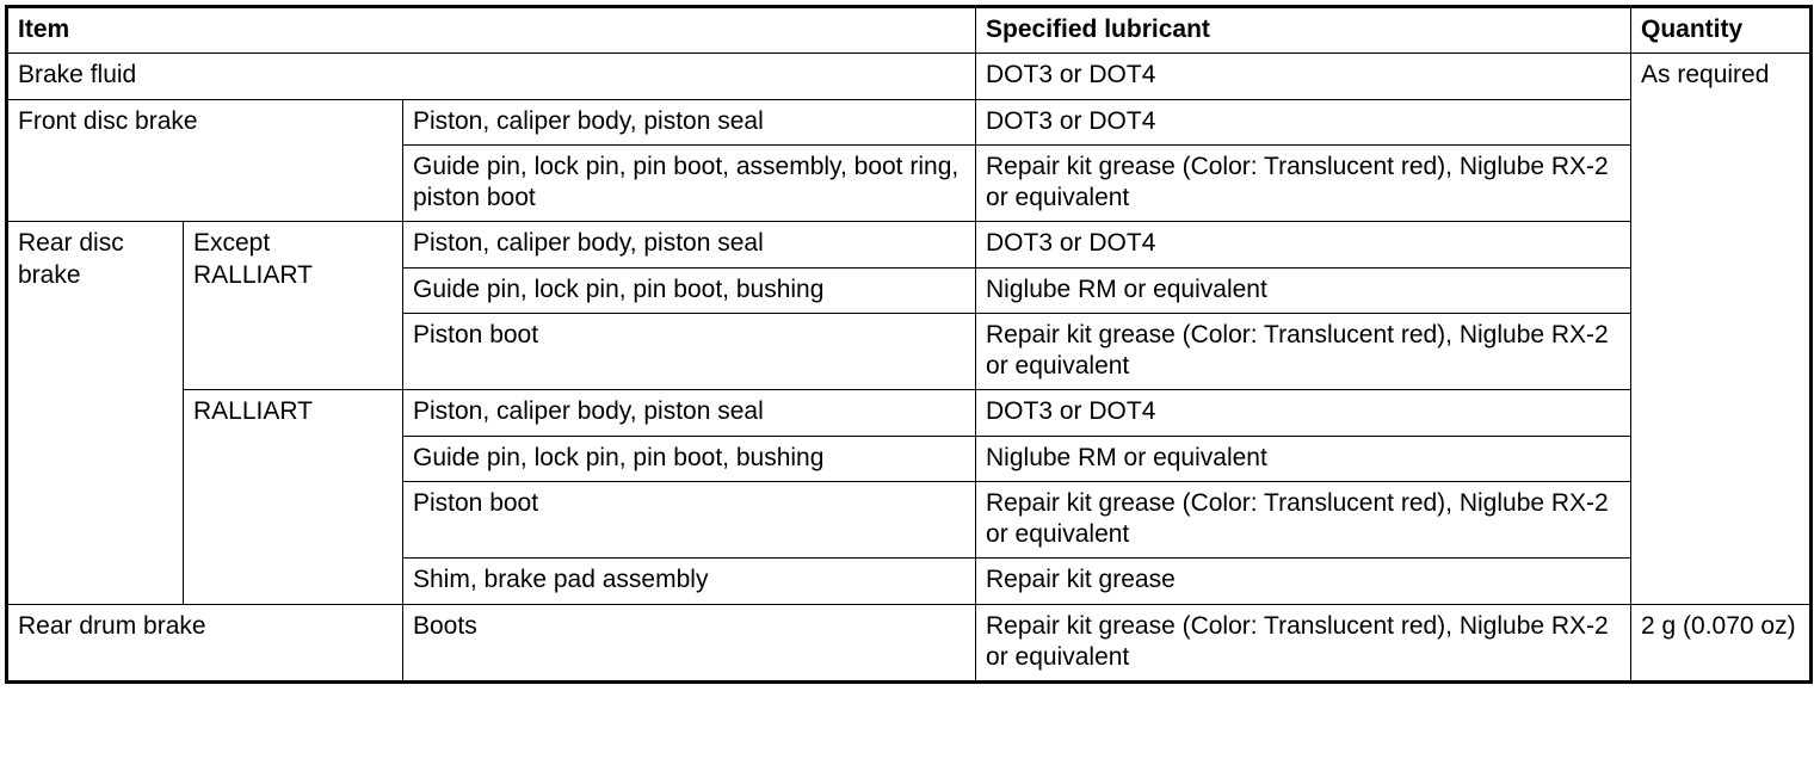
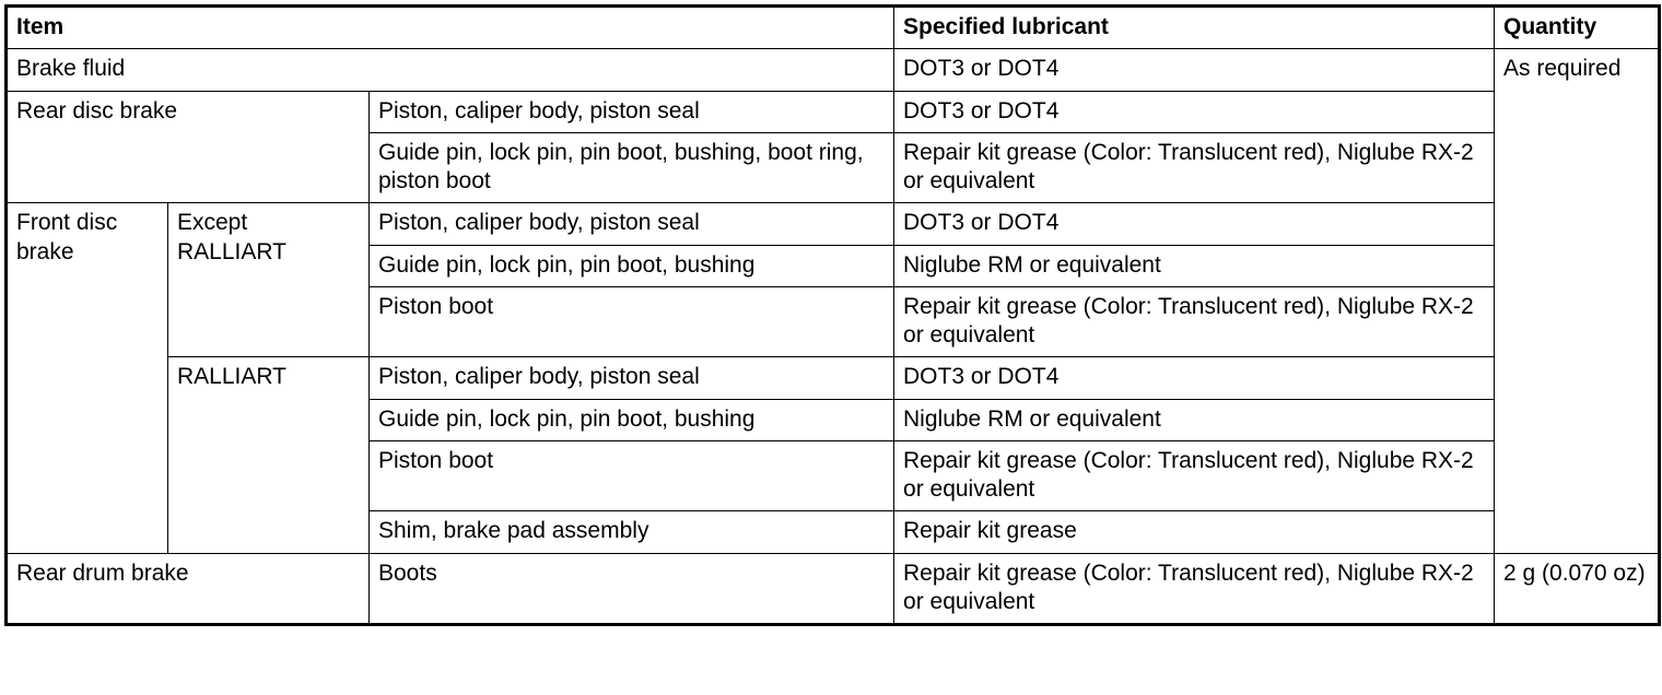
  Item	Specified lubricant	Quantity
  Brake fluid	DOT3 or DOT4	As required
- Front disc brake	Piston, caliper body, piston seal	DOT3 or DOT4
+ Rear disc brake	Piston, caliper body, piston seal	DOT3 or DOT4
- Guide pin, lock pin, pin boot, assembly, boot ring, piston boot	Repair kit grease (Color: Translucent red), Niglube RX-2 or equivalent
+ Guide pin, lock pin, pin boot, bushing, boot ring, piston boot	Repair kit grease (Color: Translucent red), Niglube RX-2 or equivalent
- Rear disc brake	Except RALLIART	Piston, caliper body, piston seal	DOT3 or DOT4
+ Front disc brake	Except RALLIART	Piston, caliper body, piston seal	DOT3 or DOT4
  Guide pin, lock pin, pin boot, bushing	Niglube RM or equivalent
  Piston boot	Repair kit grease (Color: Translucent red), Niglube RX-2 or equivalent
  RALLIART	Piston, caliper body, piston seal	DOT3 or DOT4
  Guide pin, lock pin, pin boot, bushing	Niglube RM or equivalent
  Piston boot	Repair kit grease (Color: Translucent red), Niglube RX-2 or equivalent
  Shim, brake pad assembly	Repair kit grease
  Rear drum brake	Boots	Repair kit grease (Color: Translucent red), Niglube RX-2 or equivalent	2 g (0.070 oz)
